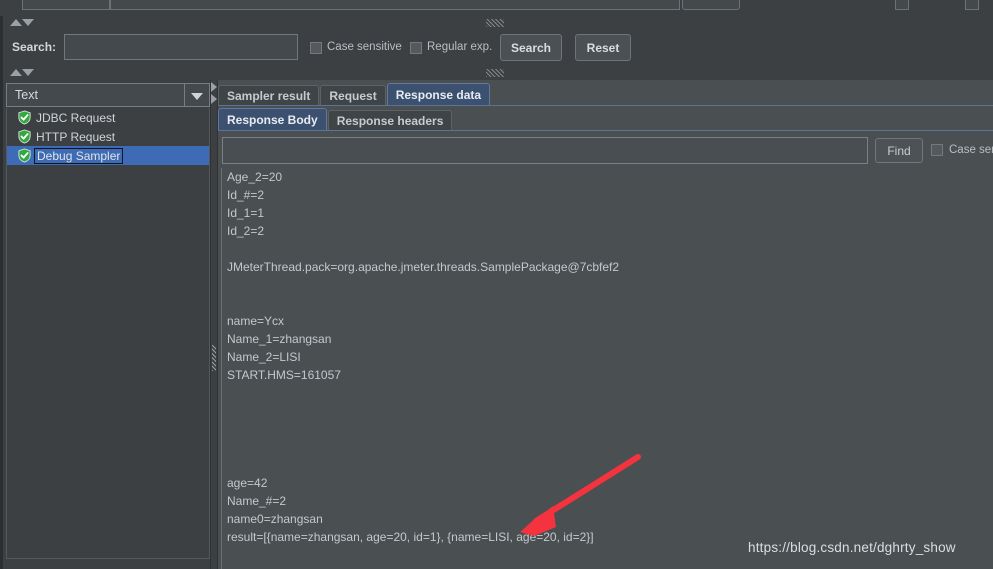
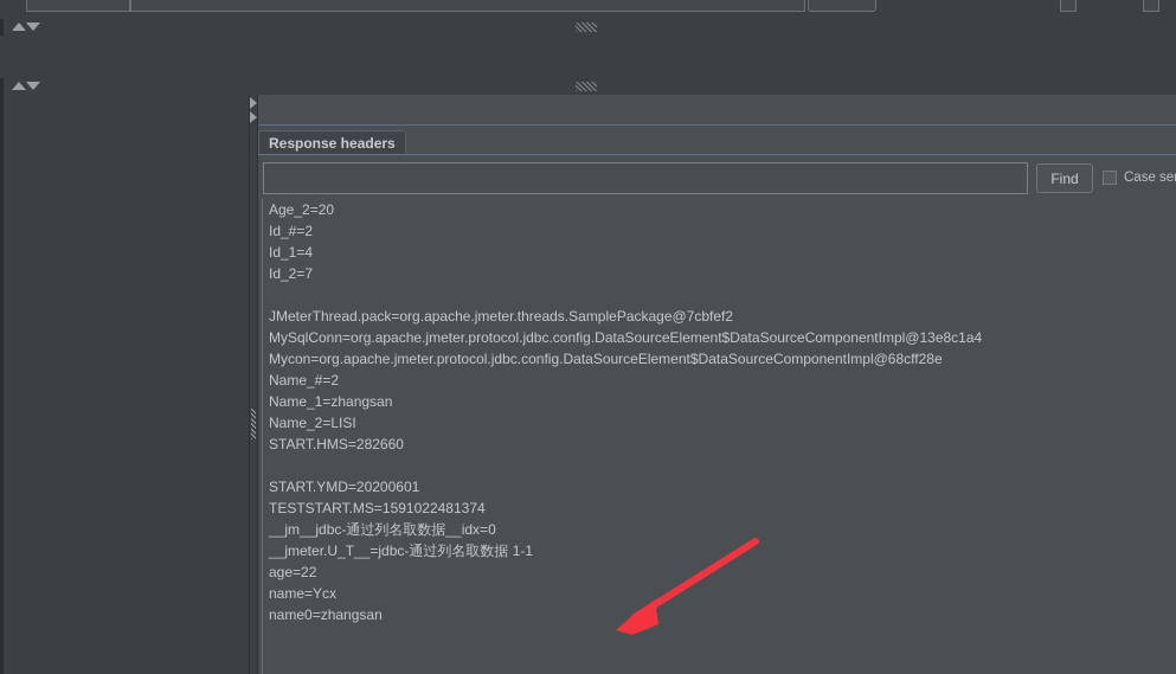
- Search:
- Case sensitive
- Regular exp.
- Search
- Reset
- Text
- JDBC Request
- HTTP Request
- Debug Sampler
- Sampler result
- Request
- Response data
- Response Body
  Response headers
  Find
  Case se
  Age_2=20
  Id_#=2
- Id_1=1
+ Id_1=4
- Id_2=2
+ Id_2=7
  JMeterThread.pack=org.apache.jmeter.threads.SamplePackage@7cbfef2
+ MySqlConn=org.apache.jmeter.protocol.jdbc.config.DataSourceElement$DataSourceComponentImpl@13e8c1a4
+ Mycon=org.apache.jmeter.protocol.jdbc.config.DataSourceElement$DataSourceComponentImpl@68cff28e
- name=Ycx
+ Name_#=2
  Name_1=zhangsan
  Name_2=LISI
- START.HMS=161057
+ START.HMS=282660
+ START.YMD=20200601
+ TESTSTART.MS=1591022481374
+ __jm__jdbc-通过列名取数据__idx=0
+ __jmeter.U_T__=jdbc-通过列名取数据 1-1
- age=42
+ age=22
- Name_#=2
+ name=Ycx
  name0=zhangsan
- result=[{name=zhangsan, age=20, id=1}, {name=LISI, age=20, id=2}]
- https://blog.csdn.net/dghrty_show
